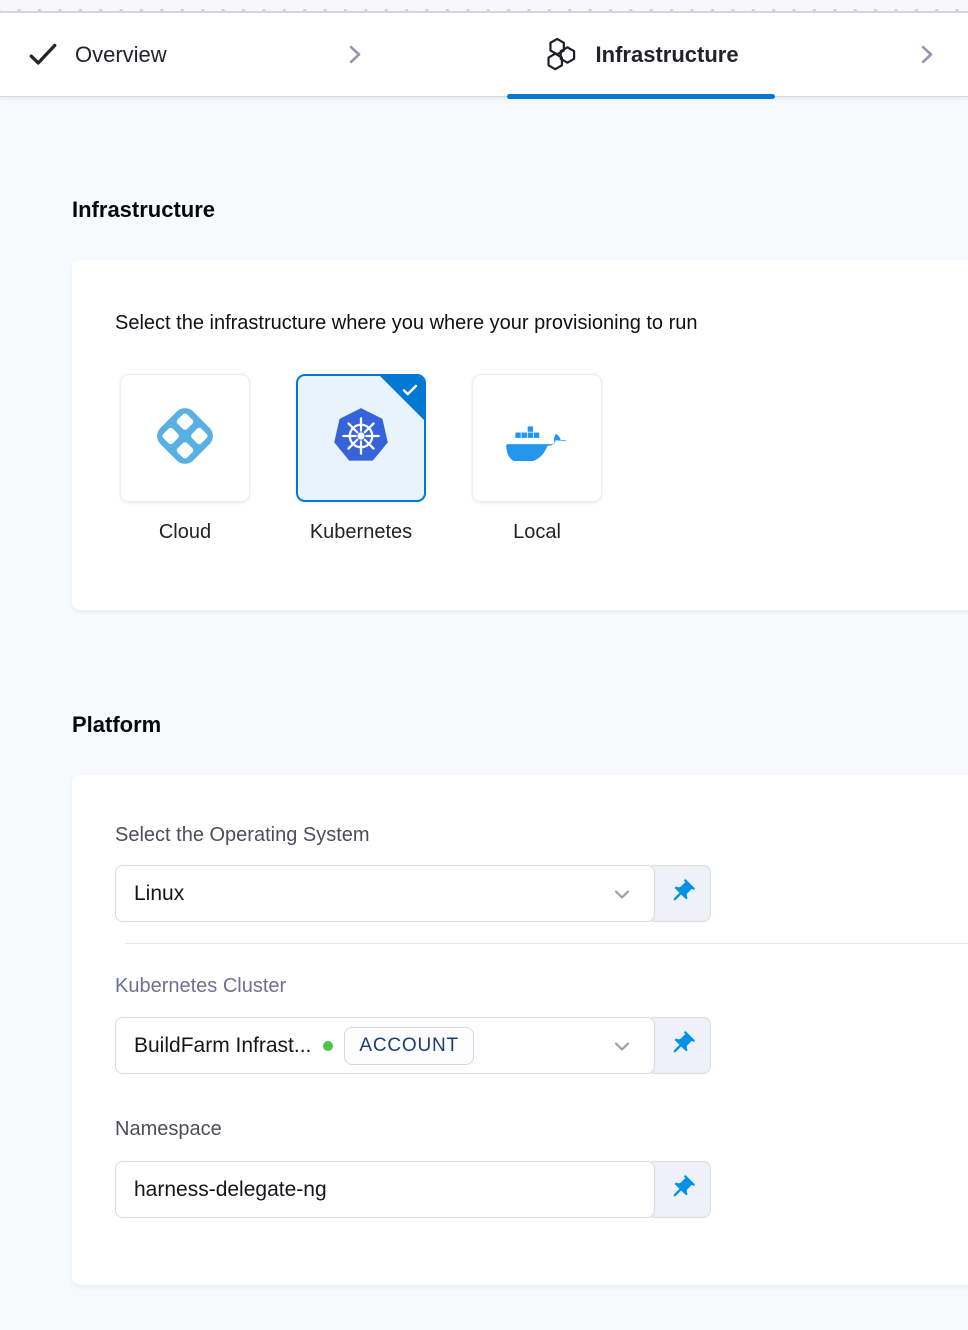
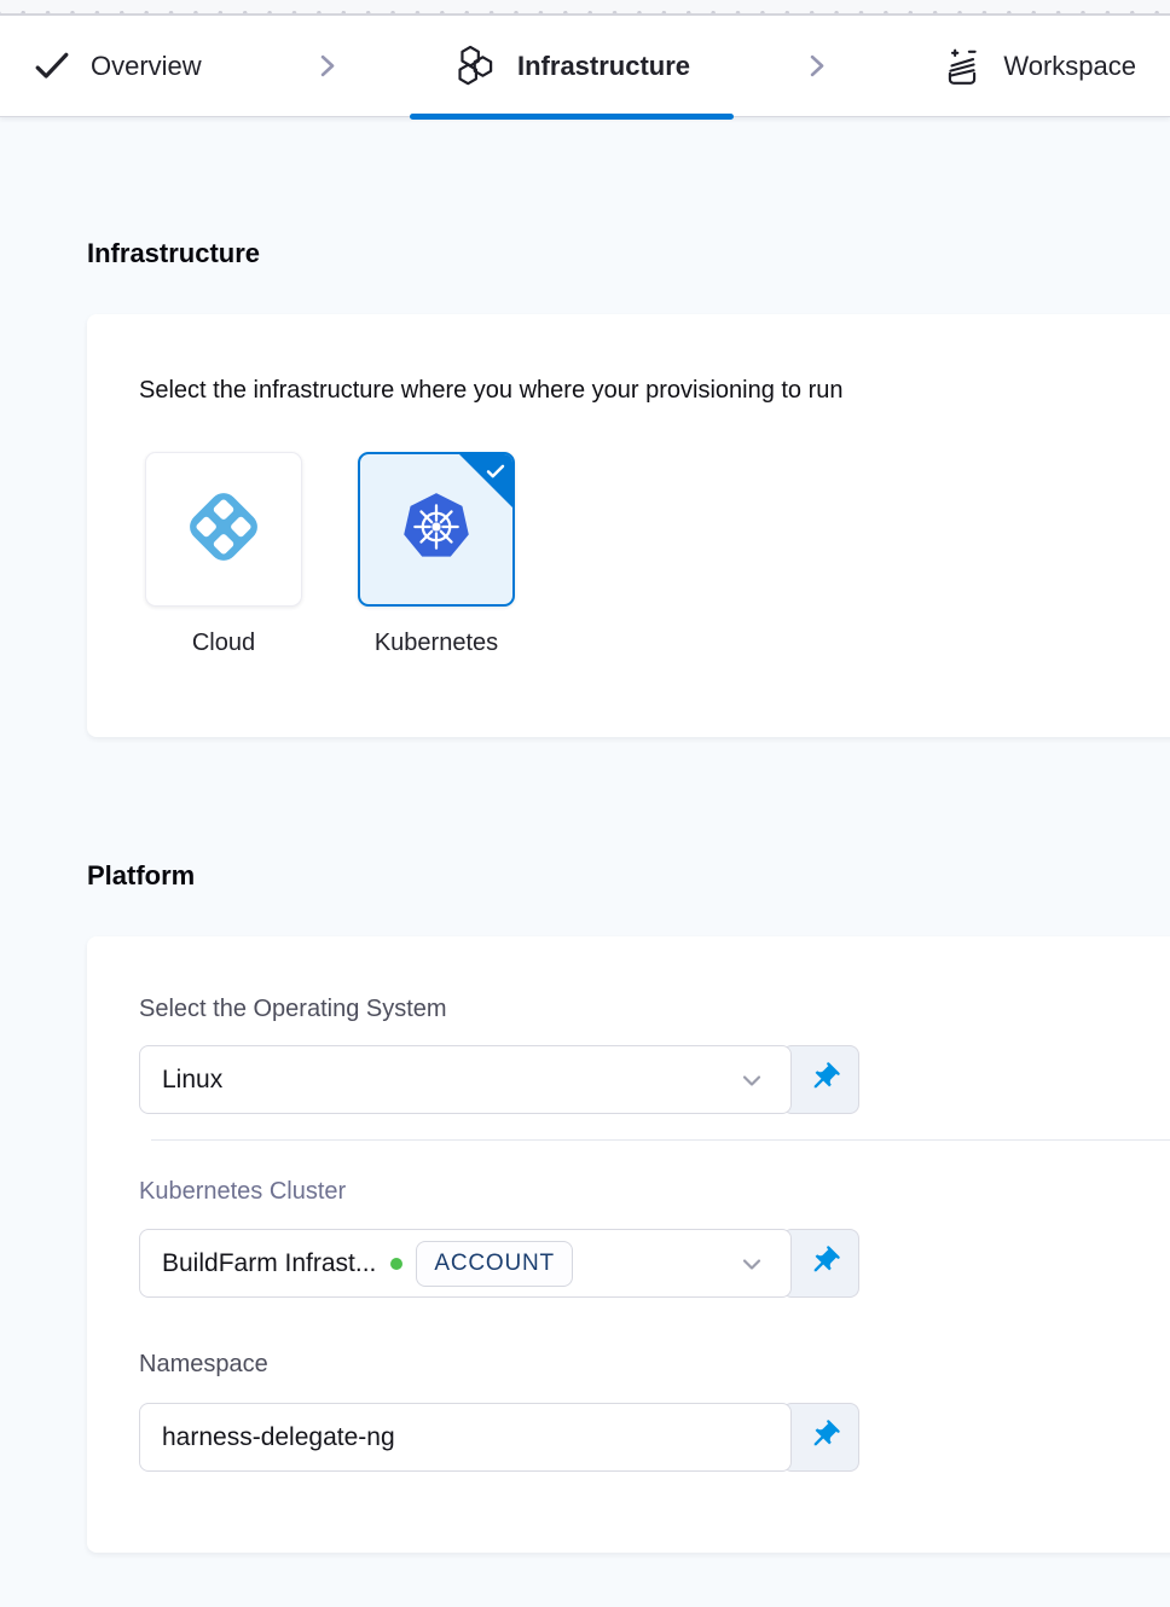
  Overview
  Infrastructure
+ Workspace
  Infrastructure
  Select the infrastructure where you where your provisioning to run
  Cloud
  Kubernetes
- Local
  Platform
  Select the Operating System
  Linux
  Kubernetes Cluster
  BuildFarm Infrast...
  ACCOUNT
  Namespace
  harness-delegate-ng
